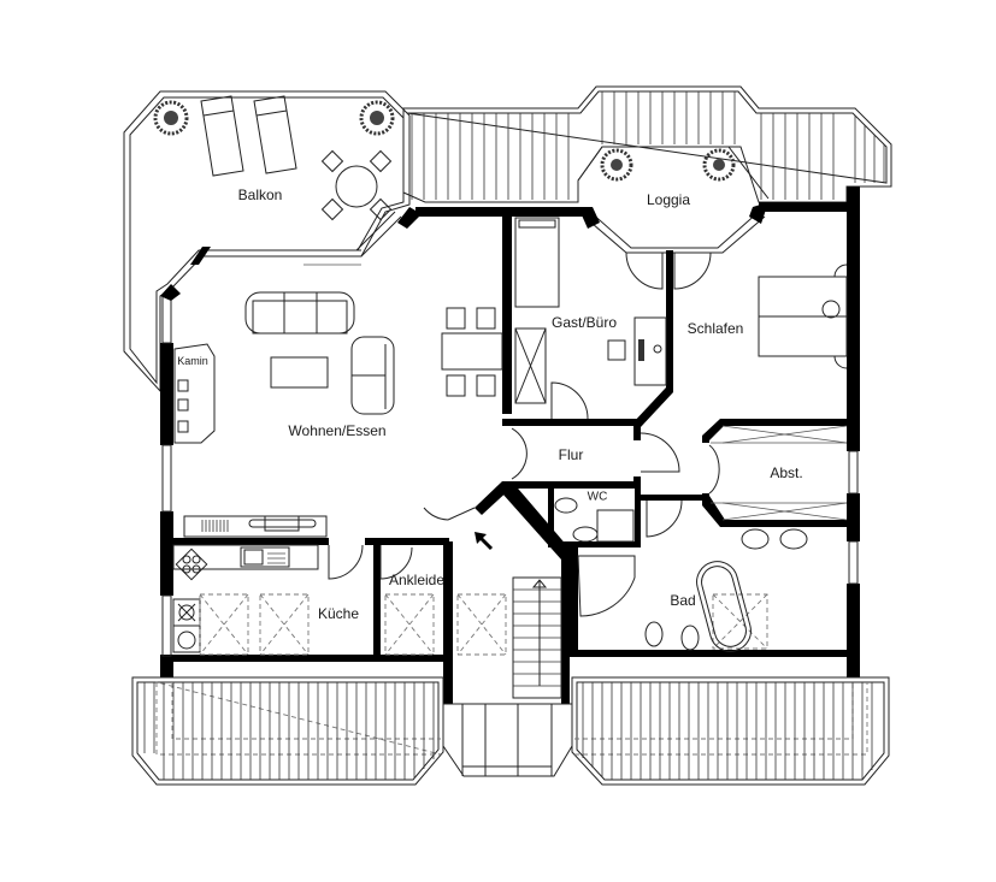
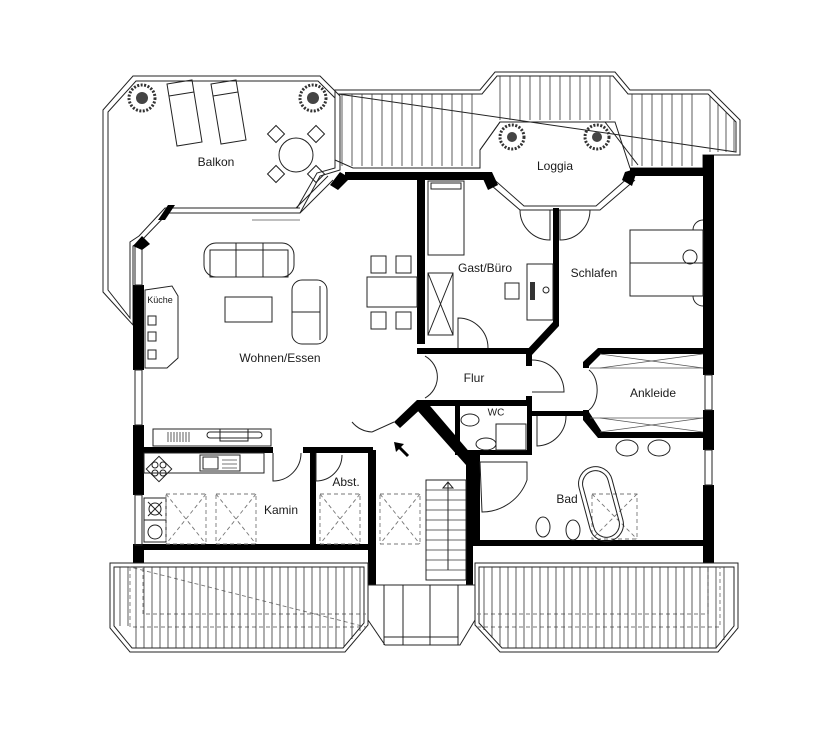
  Balkon
  Loggia
  Gast/Büro
  Schlafen
- Kamin
+ Küche
  Wohnen/Essen
  Flur
- Abst.
+ Ankleide
  WC
- Ankleide
+ Abst.
  Bad
- Küche
+ Kamin
